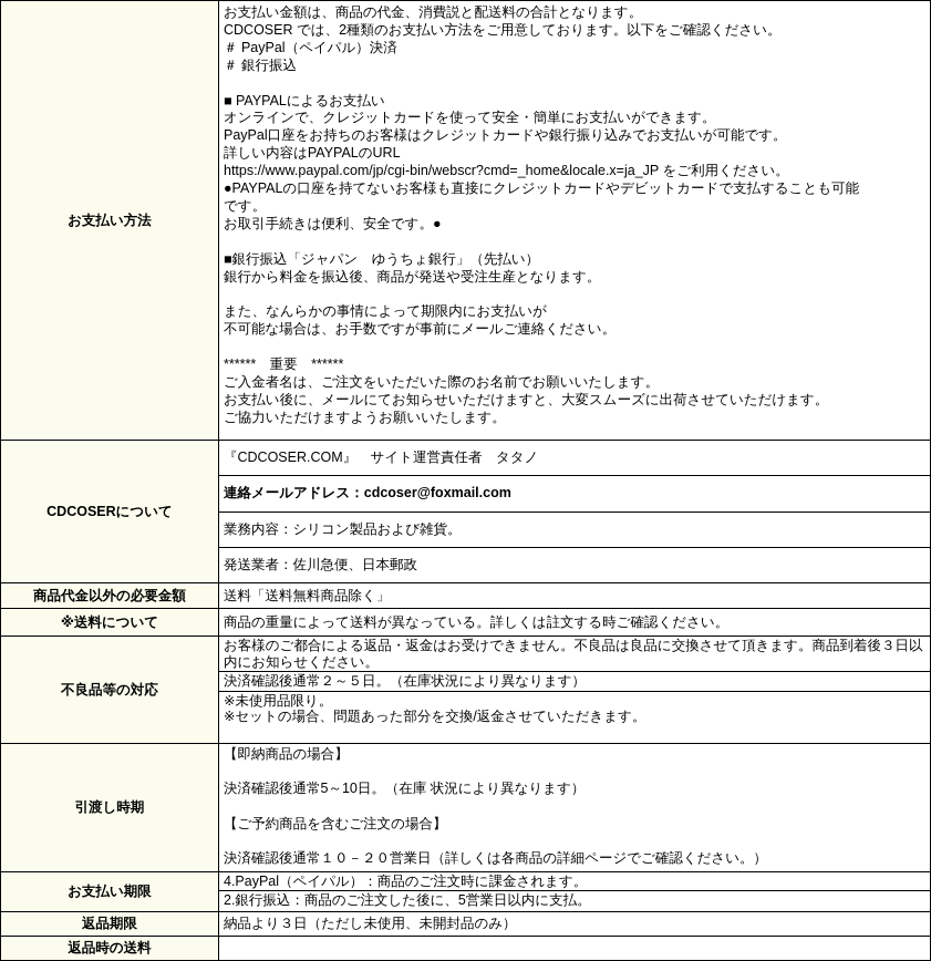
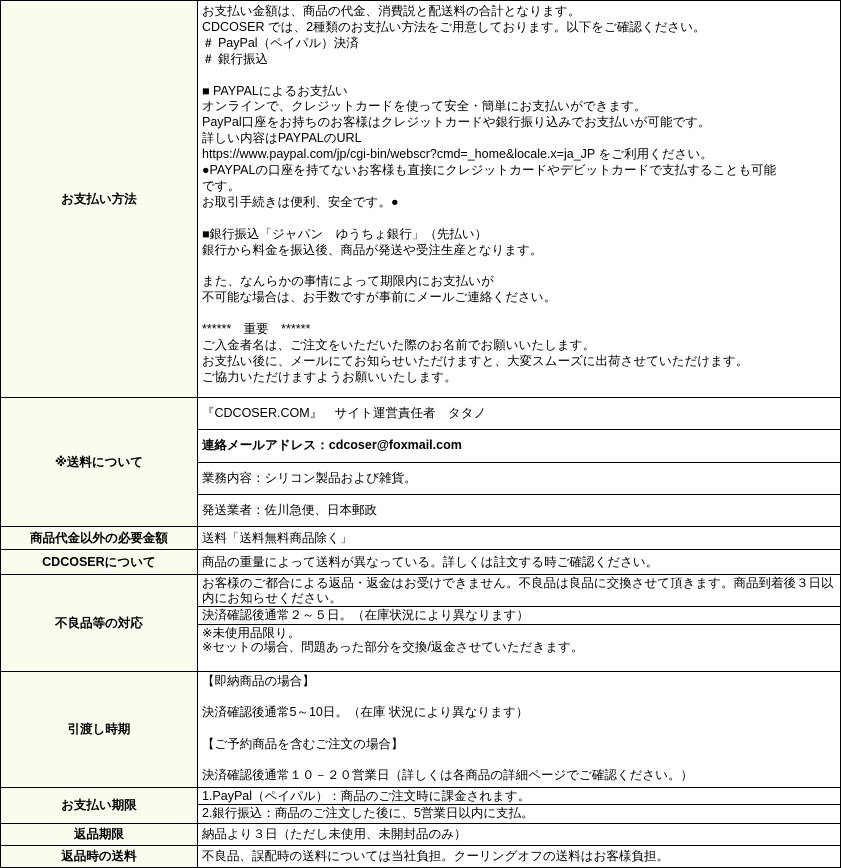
  お支払い方法
  お支払い金額は、商品の代金、消費説と配送料の合計となります。
  CDCOSER では、2種類のお支払い方法をご用意しております。以下をご確認ください。
  ＃ PayPal（ペイパル）決済
  ＃ 銀行振込
  ■ PAYPALによるお支払い
  オンラインで、クレジットカードを使って安全・簡単にお支払いができます。
  PayPal口座をお持ちのお客様はクレジットカードや銀行振り込みでお支払いが可能です。
  詳しい内容はPAYPALのURL
  https://www.paypal.com/jp/cgi-bin/webscr?cmd=_home&locale.x=ja_JP をご利用ください。
  ●PAYPALの口座を持てないお客様も直接にクレジットカードやデビットカードで支払することも可能
  です。
  お取引手続きは便利、安全です。●
  ■銀行振込「ジャパン ゆうちょ銀行」（先払い）
  銀行から料金を振込後、商品が発送や受注生産となります。
  また、なんらかの事情によって期限内にお支払いが
  不可能な場合は、お手数ですが事前にメールご連絡ください。
  ****** 重要 ******
  ご入金者名は、ご注文をいただいた際のお名前でお願いいたします。
  お支払い後に、メールにてお知らせいただけますと、大変スムーズに出荷させていただけます。
  ご協力いただけますようお願いいたします。
- CDCOSERについて
+ ※送料について
  『CDCOSER.COM』 サイト運営責任者 タタノ
  連絡メールアドレス：cdcoser@foxmail.com
  業務内容：シリコン製品および雑貨。
  発送業者：佐川急便、日本郵政
  商品代金以外の必要金額
  送料「送料無料商品除く」
- ※送料について
+ CDCOSERについて
  商品の重量によって送料が異なっている。詳しくは註文する時ご確認ください。
  不良品等の対応
  お客様のご都合による返品・返金はお受けできません。不良品は良品に交換させて頂きます。商品到着後３日以内にお知らせください。
  決済確認後通常２～５日。（在庫状況により異なります）
  ※未使用品限り。
  ※セットの場合、問題あった部分を交換/返金させていただきます。
  引渡し時期
  【即納商品の場合】
  決済確認後通常5～10日。（在庫 状況により異なります）
  【ご予約商品を含むご注文の場合】
  決済確認後通常１０－２０営業日（詳しくは各商品の詳細ページでご確認ください。）
  お支払い期限
- 4.PayPal（ペイパル）：商品のご注文時に課金されます。
+ 1.PayPal（ペイパル）：商品のご注文時に課金されます。
  2.銀行振込：商品のご注文した後に、5営業日以内に支払。
  返品期限
  納品より３日（ただし未使用、未開封品のみ）
  返品時の送料
+ 不良品、誤配時の送料については当社負担。クーリングオフの送料はお客様負担。
